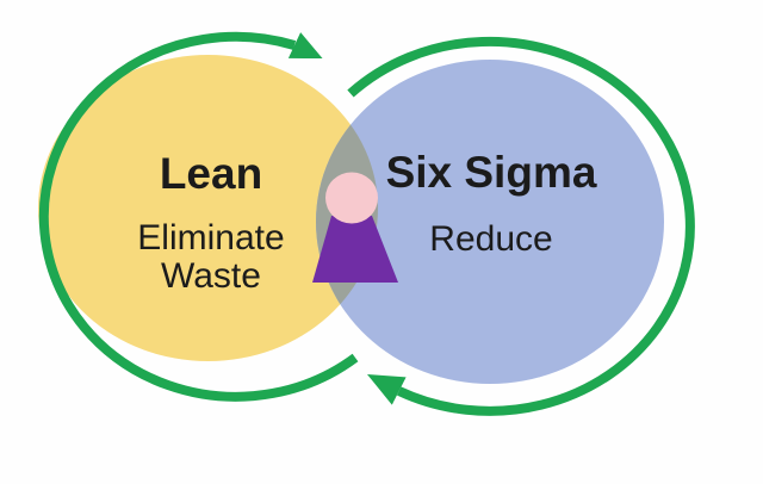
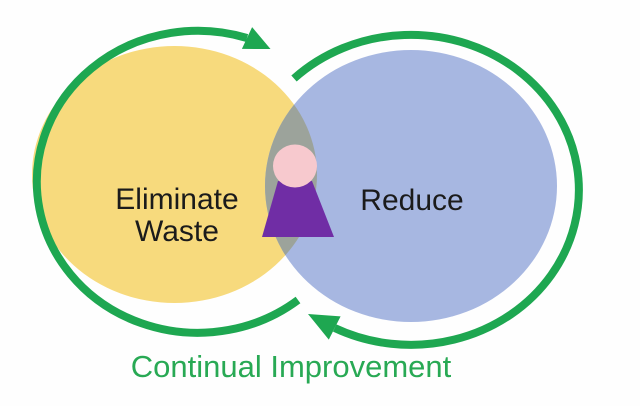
- Lean
  Eliminate
  Waste
- Six Sigma
  Reduce
+ Continual Improvement
